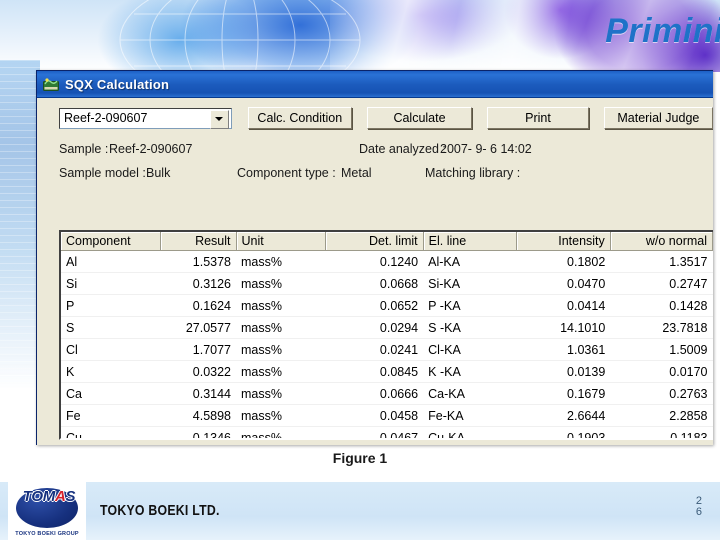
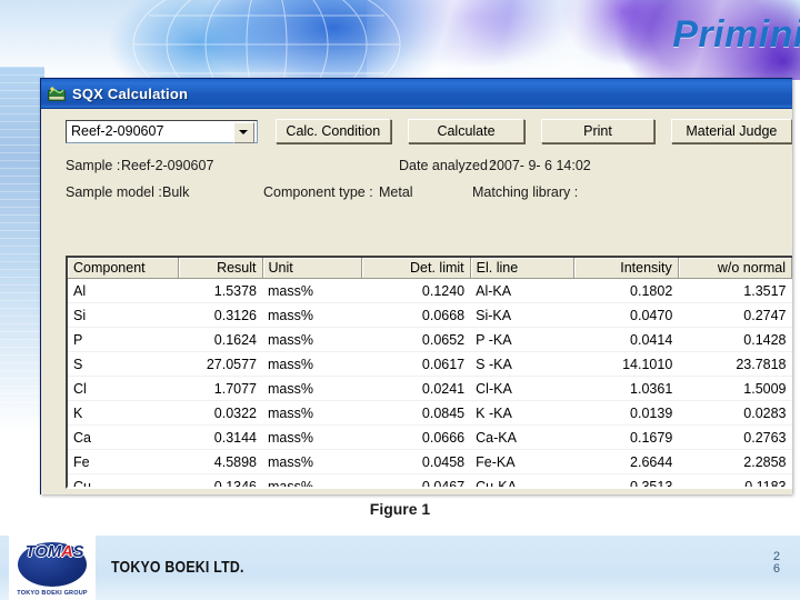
  Primini
  SQX Calculation
  Reef-2-090607
  Calc. Condition
  Calculate
  Print
  Material Judge
  Sample :
  Reef-2-090607
  Date analyzed :
  2007- 9- 6 14:02
  Sample model :
  Bulk
  Component type :
  Metal
  Matching library :
  Component	Result	Unit	Det. limit	El. line	Intensity	w/o normal
  Al	1.5378	mass%	0.1240	Al-KA	0.1802	1.3517
  Si	0.3126	mass%	0.0668	Si-KA	0.0470	0.2747
  P	0.1624	mass%	0.0652	P -KA	0.0414	0.1428
- S	27.0577	mass%	0.0294	S -KA	14.1010	23.7818
+ S	27.0577	mass%	0.0617	S -KA	14.1010	23.7818
  Cl	1.7077	mass%	0.0241	Cl-KA	1.0361	1.5009
- K	0.0322	mass%	0.0845	K -KA	0.0139	0.0170
+ K	0.0322	mass%	0.0845	K -KA	0.0139	0.0283
  Ca	0.3144	mass%	0.0666	Ca-KA	0.1679	0.2763
  Fe	4.5898	mass%	0.0458	Fe-KA	2.6644	2.2858
- Cu	0.1346	mass%	0.0467	Cu-KA	0.1903	0.1183
+ Cu	0.1346	mass%	0.0467	Cu-KA	0.3513	0.1183
  Figure 1
  TOMAS
  TOKYO BOEKI LTD.
  2
  6
